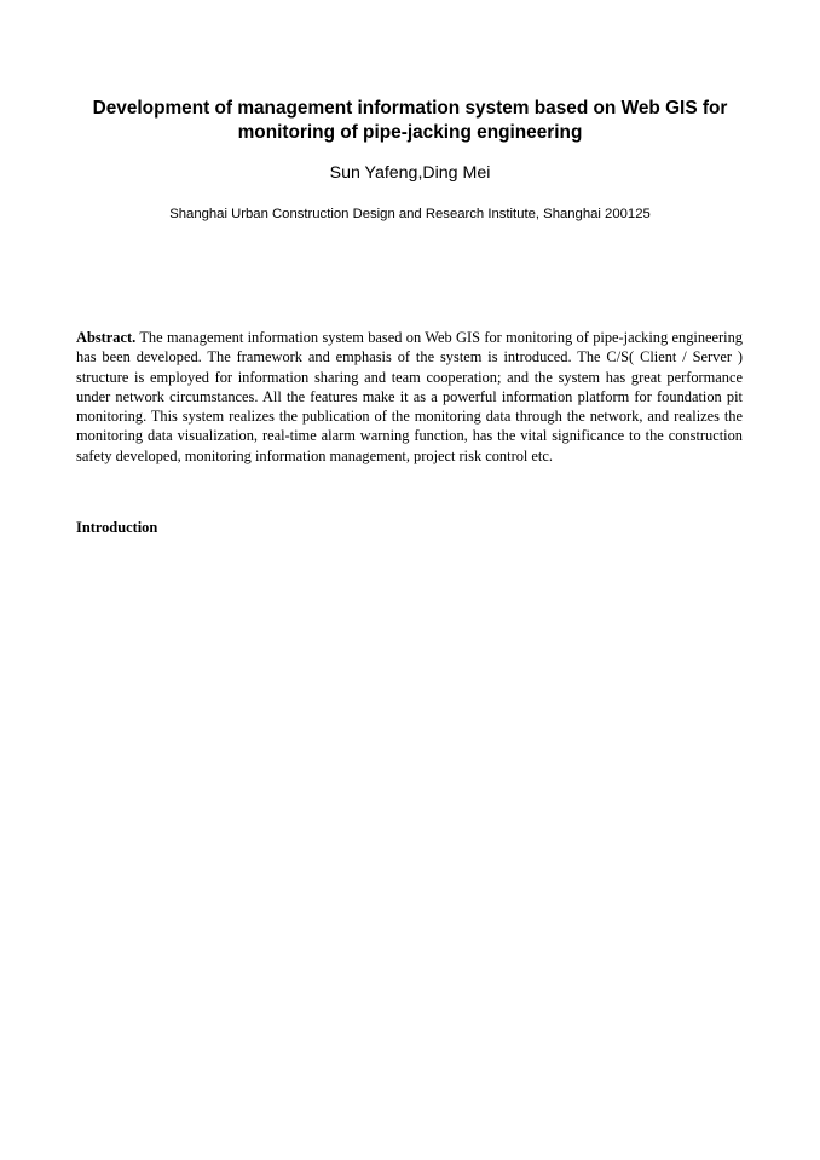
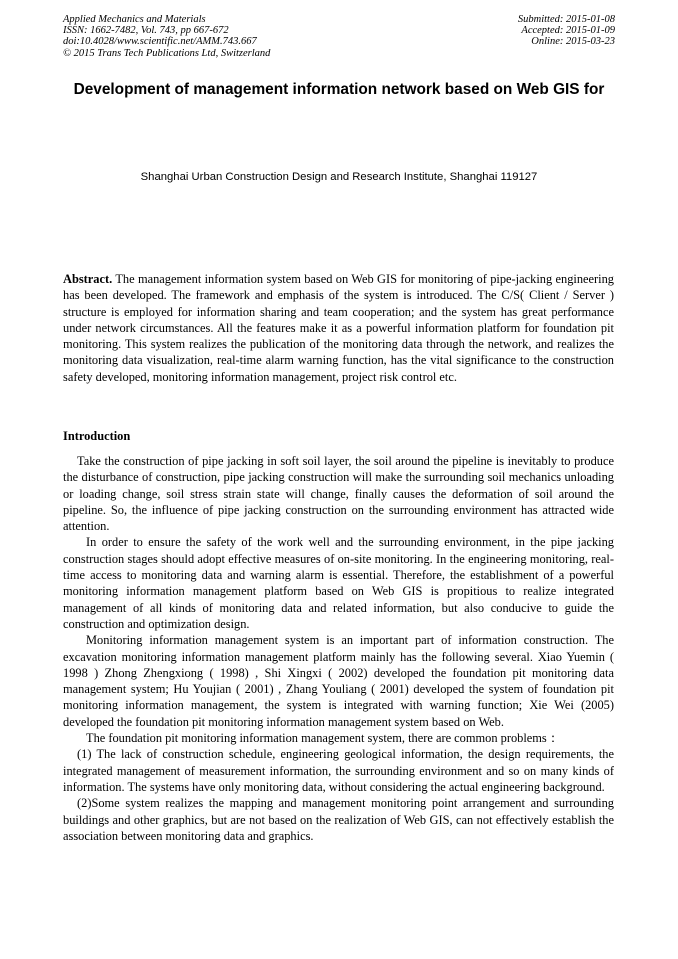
+ Applied Mechanics and Materials
+ ISSN: 1662-7482, Vol. 743, pp 667-672
+ doi:10.4028/www.scientific.net/AMM.743.667
+ © 2015 Trans Tech Publications Ltd, Switzerland
+ Submitted: 2015-01-08
+ Accepted: 2015-01-09
+ Online: 2015-03-23
- Development of management information system based on Web GIS for
+ Development of management information network based on Web GIS for
- monitoring of pipe-jacking engineering
- Sun Yafeng,Ding Mei
- Shanghai Urban Construction Design and Research Institute, Shanghai 200125
+ Shanghai Urban Construction Design and Research Institute, Shanghai 119127
  Abstract. The management information system based on Web GIS for monitoring of pipe-jacking engineering has been developed. The framework and emphasis of the system is introduced. The C/S( Client / Server ) structure is employed for information sharing and team cooperation; and the system has great performance under network circumstances. All the features make it as a powerful information platform for foundation pit monitoring. This system realizes the publication of the monitoring data through the network, and realizes the monitoring data visualization, real-time alarm warning function, has the vital significance to the construction safety developed, monitoring information management, project risk control etc.
  Introduction
+ Take the construction of pipe jacking in soft soil layer, the soil around the pipeline is inevitably to produce the disturbance of construction, pipe jacking construction will make the surrounding soil mechanics unloading or loading change, soil stress strain state will change, finally causes the deformation of soil around the pipeline. So, the influence of pipe jacking construction on the surrounding environment has attracted wide attention.
+ In order to ensure the safety of the work well and the surrounding environment, in the pipe jacking construction stages should adopt effective measures of on-site monitoring. In the engineering monitoring, real-time access to monitoring data and warning alarm is essential. Therefore, the establishment of a powerful monitoring information management platform based on Web GIS is propitious to realize integrated management of all kinds of monitoring data and related information, but also conducive to guide the construction and optimization design.
+ Monitoring information management system is an important part of information construction. The excavation monitoring information management platform mainly has the following several. Xiao Yuemin ( 1998 ) Zhong Zhengxiong ( 1998) , Shi Xingxi ( 2002) developed the foundation pit monitoring data management system; Hu Youjian ( 2001) , Zhang Youliang ( 2001) developed the system of foundation pit monitoring information management, the system is integrated with warning function; Xie Wei (2005) developed the foundation pit monitoring information management system based on Web.
+ The foundation pit monitoring information management system, there are common problems：
+ (1) The lack of construction schedule, engineering geological information, the design requirements, the integrated management of measurement information, the surrounding environment and so on many kinds of information. The systems have only monitoring data, without considering the actual engineering background.
+ (2)Some system realizes the mapping and management monitoring point arrangement and surrounding buildings and other graphics, but are not based on the realization of Web GIS, can not effectively establish the association between monitoring data and graphics.
